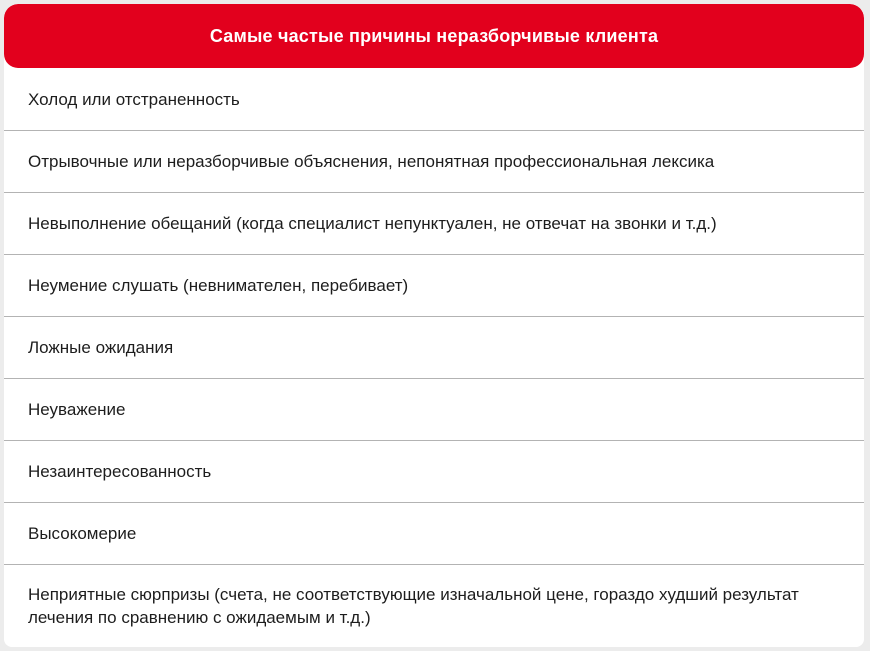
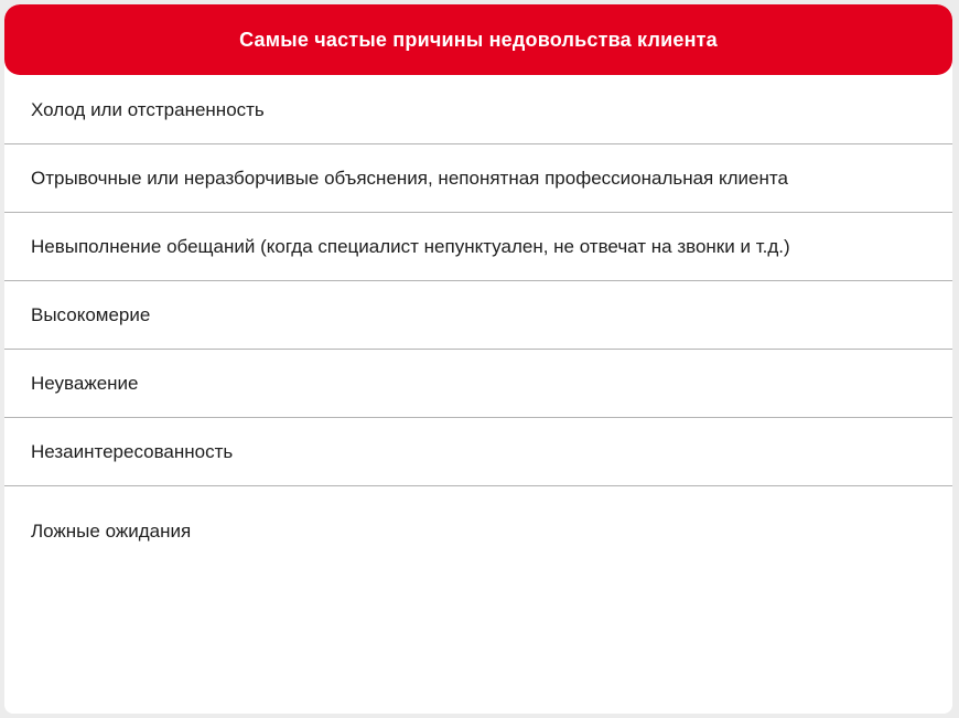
- Самые частые причины неразборчивые клиента
+ Самые частые причины недовольства клиента
  Холод или отстраненность
- Отрывочные или неразборчивые объяснения, непонятная профессиональная лексика
+ Отрывочные или неразборчивые объяснения, непонятная профессиональная клиента
  Невыполнение обещаний (когда специалист непунктуален, не отвечат на звонки и т.д.)
- Неумение слушать (невнимателен, перебивает)
- Ложные ожидания
+ Высокомерие
  Неуважение
  Незаинтересованность
- Высокомерие
+ Ложные ожидания
- Неприятные сюрпризы (счета, не соответствующие изначальной цене, гораздо худший результат лечения по сравнению с ожидаемым и т.д.)
